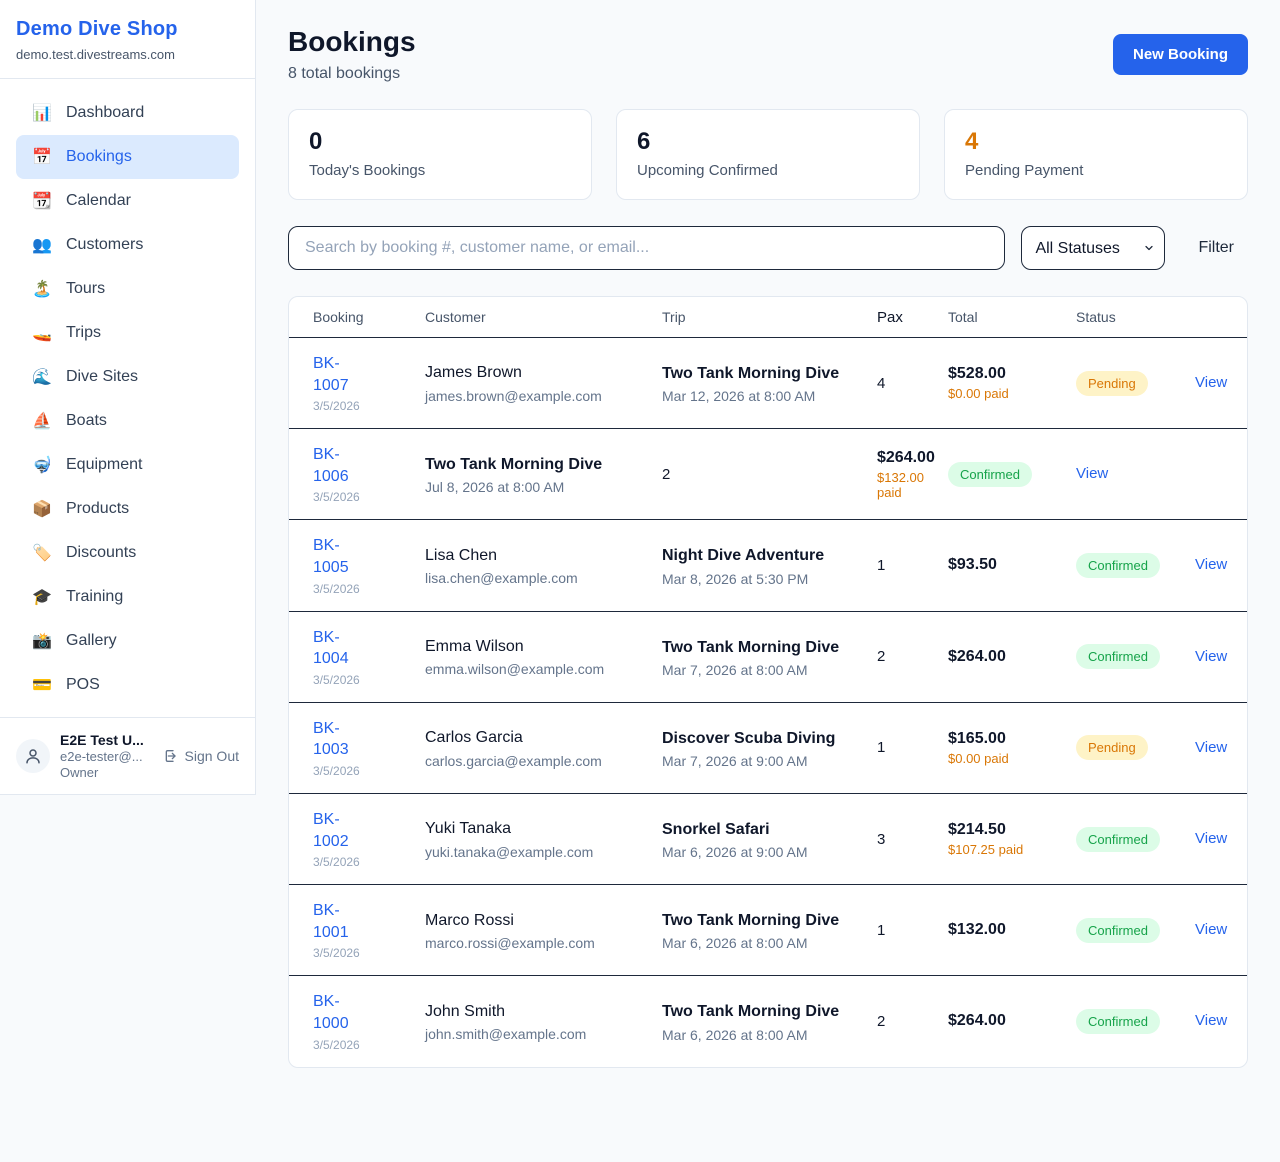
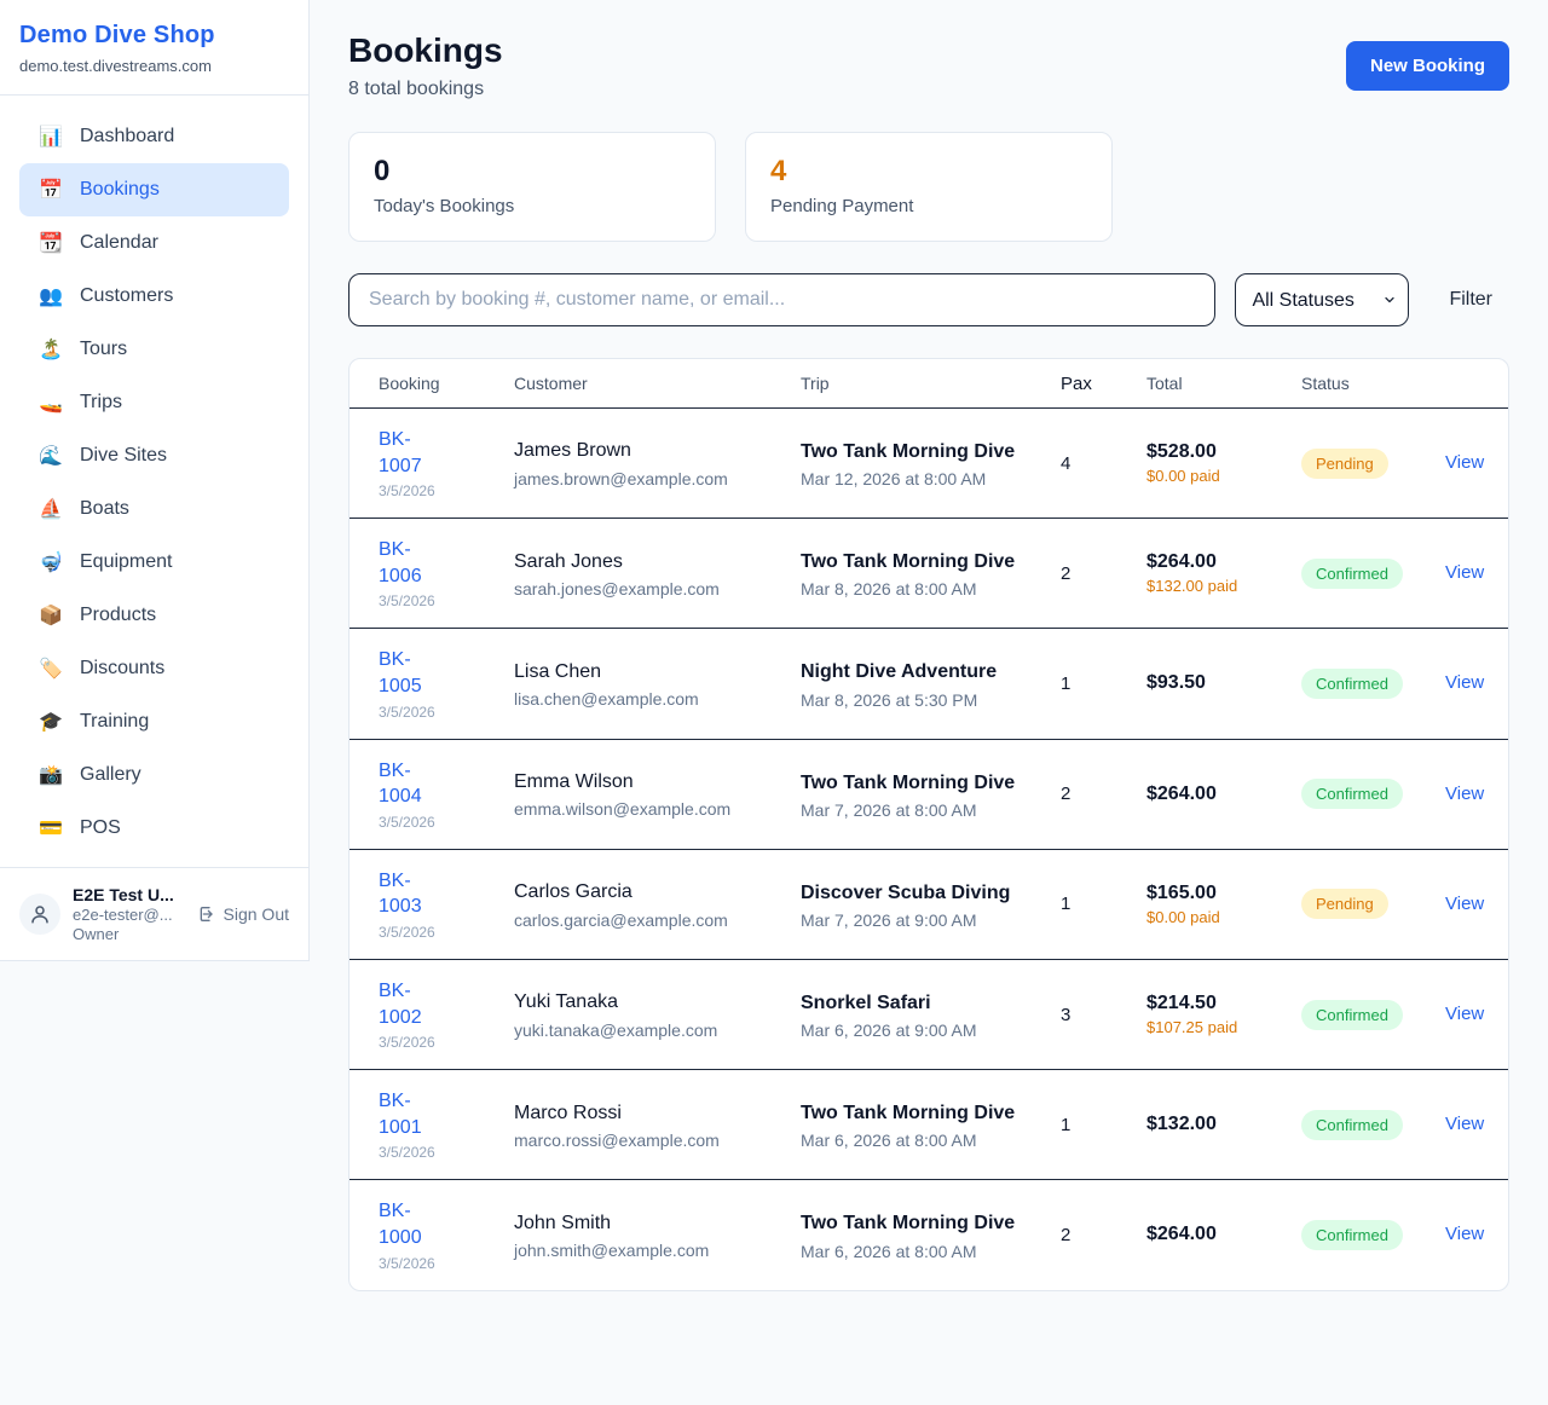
  Demo Dive Shop
  demo.test.divestreams.com
  📊
  Dashboard
  📅
  Bookings
  📆
  Calendar
  👥
  Customers
  🏝️
  Tours
  🚤
  Trips
  🌊
  Dive Sites
  ⛵
  Boats
  🤿
  Equipment
  📦
  Products
  🏷️
  Discounts
  🎓
  Training
  📸
  Gallery
  💳
  POS
  E2E Test U...
  e2e-tester@...
  Owner
  Sign Out
  Bookings
  8 total bookings
  New Booking
  0
  Today's Bookings
- 6
- Upcoming Confirmed
  4
  Pending Payment
  Search by booking #, customer name, or email...
  All Statuses
  Filter
  Booking
  Customer
  Trip
  Pax
  Total
  Status
  BK-1007
  3/5/2026
  James Brown
  james.brown@example.com
  Two Tank Morning Dive
  Mar 12, 2026 at 8:00 AM
  4
  $528.00
  $0.00 paid
  Pending
  View
  BK-1006
  3/5/2026
+ Sarah Jones
+ sarah.jones@example.com
  Two Tank Morning Dive
- Jul 8, 2026 at 8:00 AM
+ Mar 8, 2026 at 8:00 AM
  2
  $264.00
  $132.00 paid
  Confirmed
  View
  BK-1005
  3/5/2026
  Lisa Chen
  lisa.chen@example.com
  Night Dive Adventure
  Mar 8, 2026 at 5:30 PM
  1
  $93.50
  Confirmed
  View
  BK-1004
  3/5/2026
  Emma Wilson
  emma.wilson@example.com
  Two Tank Morning Dive
  Mar 7, 2026 at 8:00 AM
  2
  $264.00
  Confirmed
  View
  BK-1003
  3/5/2026
  Carlos Garcia
  carlos.garcia@example.com
  Discover Scuba Diving
  Mar 7, 2026 at 9:00 AM
  1
  $165.00
  $0.00 paid
  Pending
  View
  BK-1002
  3/5/2026
  Yuki Tanaka
  yuki.tanaka@example.com
  Snorkel Safari
  Mar 6, 2026 at 9:00 AM
  3
  $214.50
  $107.25 paid
  Confirmed
  View
  BK-1001
  3/5/2026
  Marco Rossi
  marco.rossi@example.com
  Two Tank Morning Dive
  Mar 6, 2026 at 8:00 AM
  1
  $132.00
  Confirmed
  View
  BK-1000
  3/5/2026
  John Smith
  john.smith@example.com
  Two Tank Morning Dive
  Mar 6, 2026 at 8:00 AM
  2
  $264.00
  Confirmed
  View
